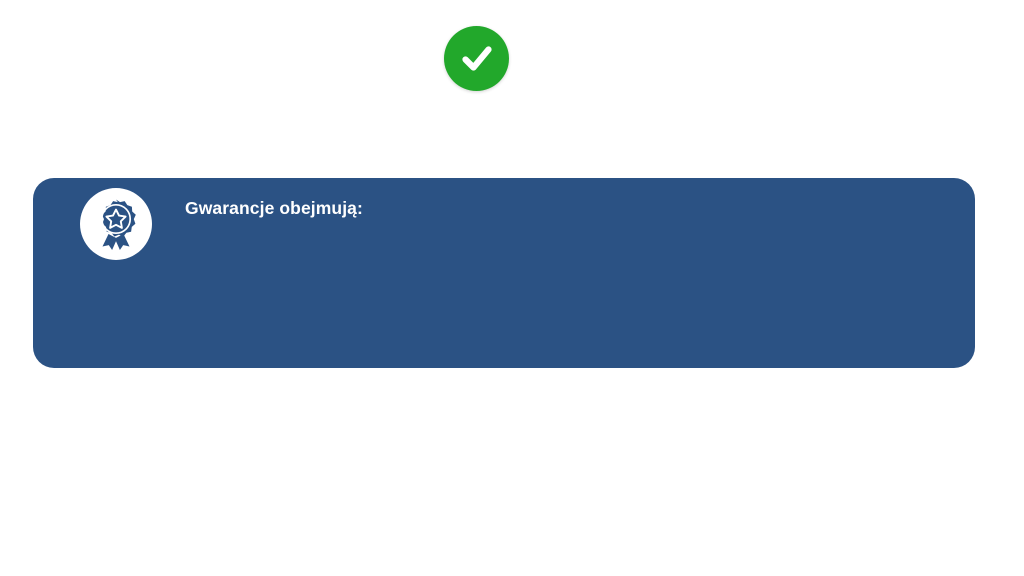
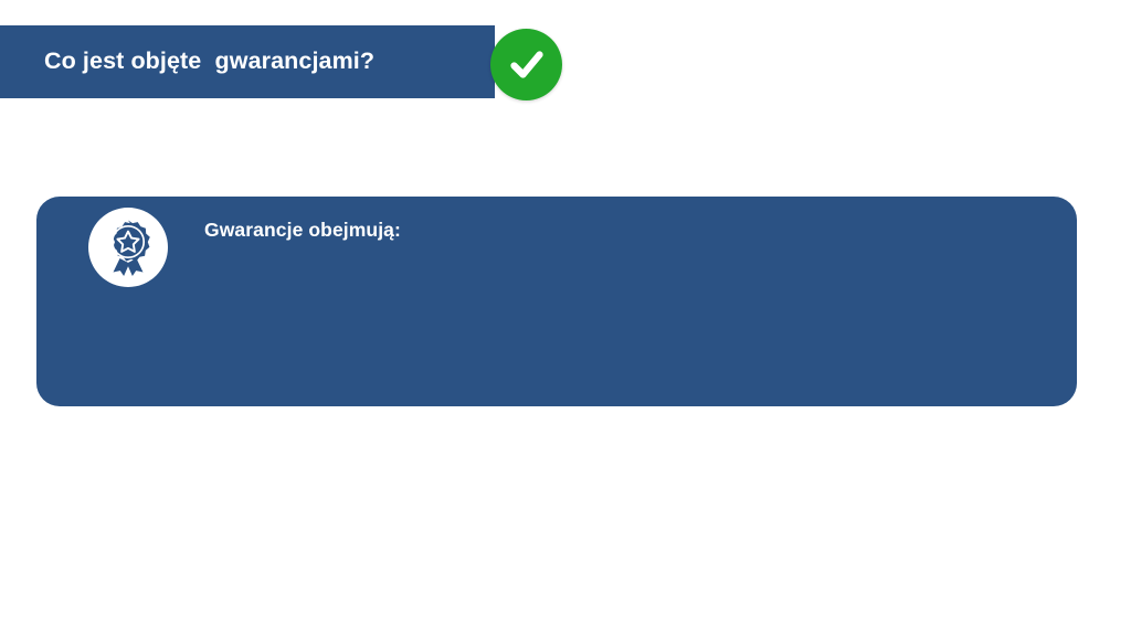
+ Co jest objęte gwarancjami?
  Gwarancje obejmują:
